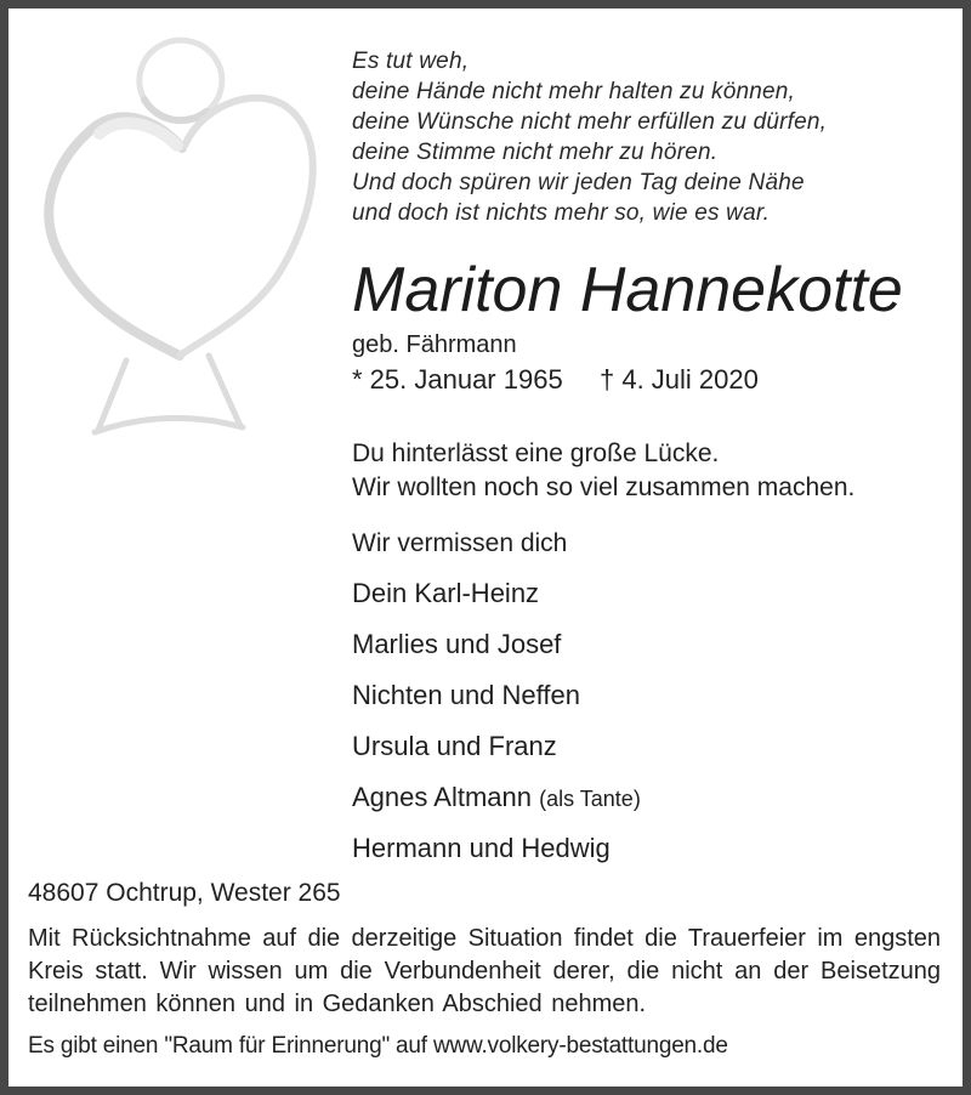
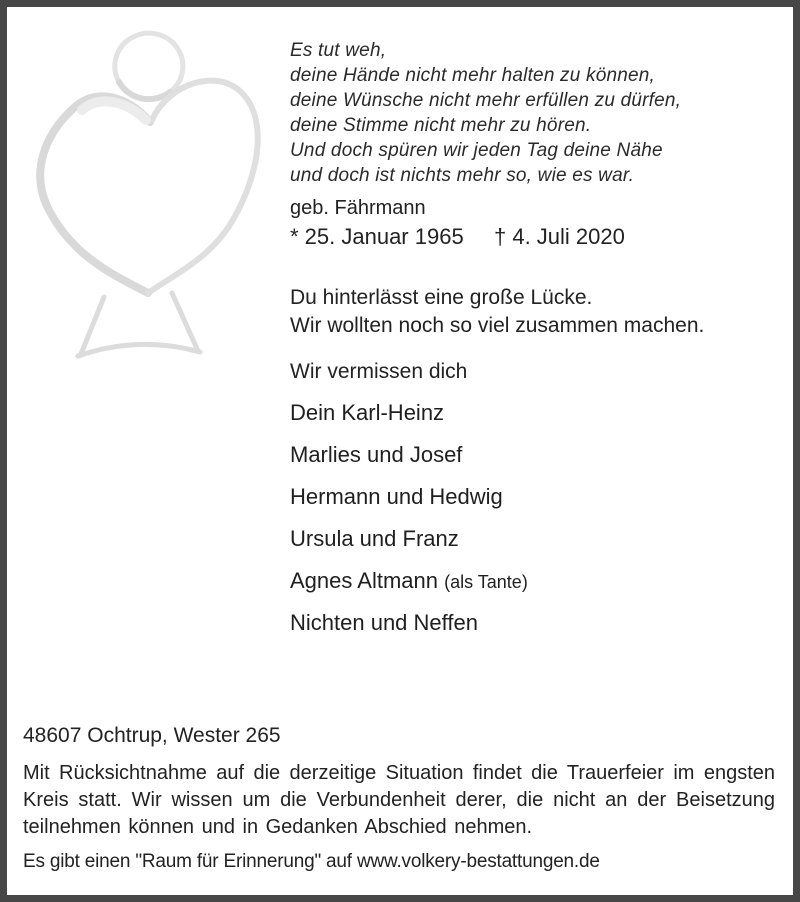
  Es tut weh,
  deine Hände nicht mehr halten zu können,
  deine Wünsche nicht mehr erfüllen zu dürfen,
  deine Stimme nicht mehr zu hören.
  Und doch spüren wir jeden Tag deine Nähe
  und doch ist nichts mehr so, wie es war.
- Mariton Hannekotte
  geb. Fährmann
  * 25. Januar 1965 † 4. Juli 2020
  Du hinterlässt eine große Lücke.
  Wir wollten noch so viel zusammen machen.
  Wir vermissen dich
  Dein Karl-Heinz
  Marlies und Josef
- Nichten und Neffen
+ Hermann und Hedwig
  Ursula und Franz
  Agnes Altmann (als Tante)
- Hermann und Hedwig
+ Nichten und Neffen
  48607 Ochtrup, Wester 265
  Mit Rücksichtnahme auf die derzeitige Situation findet die Trauerfeier im engsten Kreis statt. Wir wissen um die Verbundenheit derer, die nicht an der Beisetzung teilnehmen können und in Gedanken Abschied nehmen.
  Es gibt einen "Raum für Erinnerung" auf www.volkery-bestattungen.de
